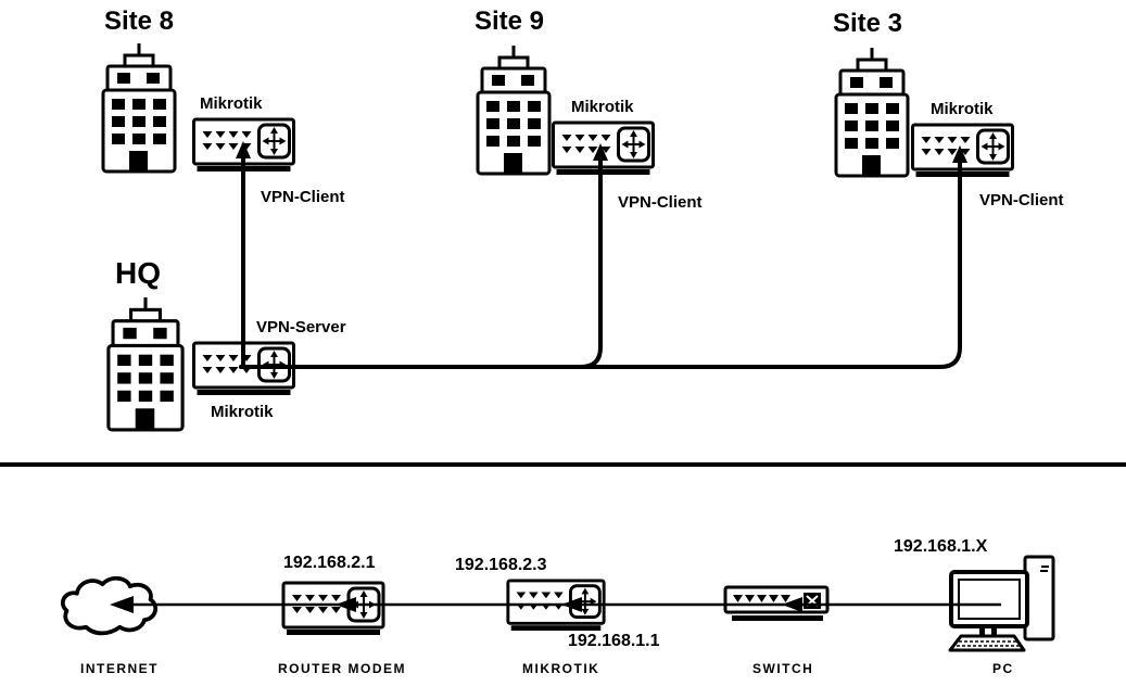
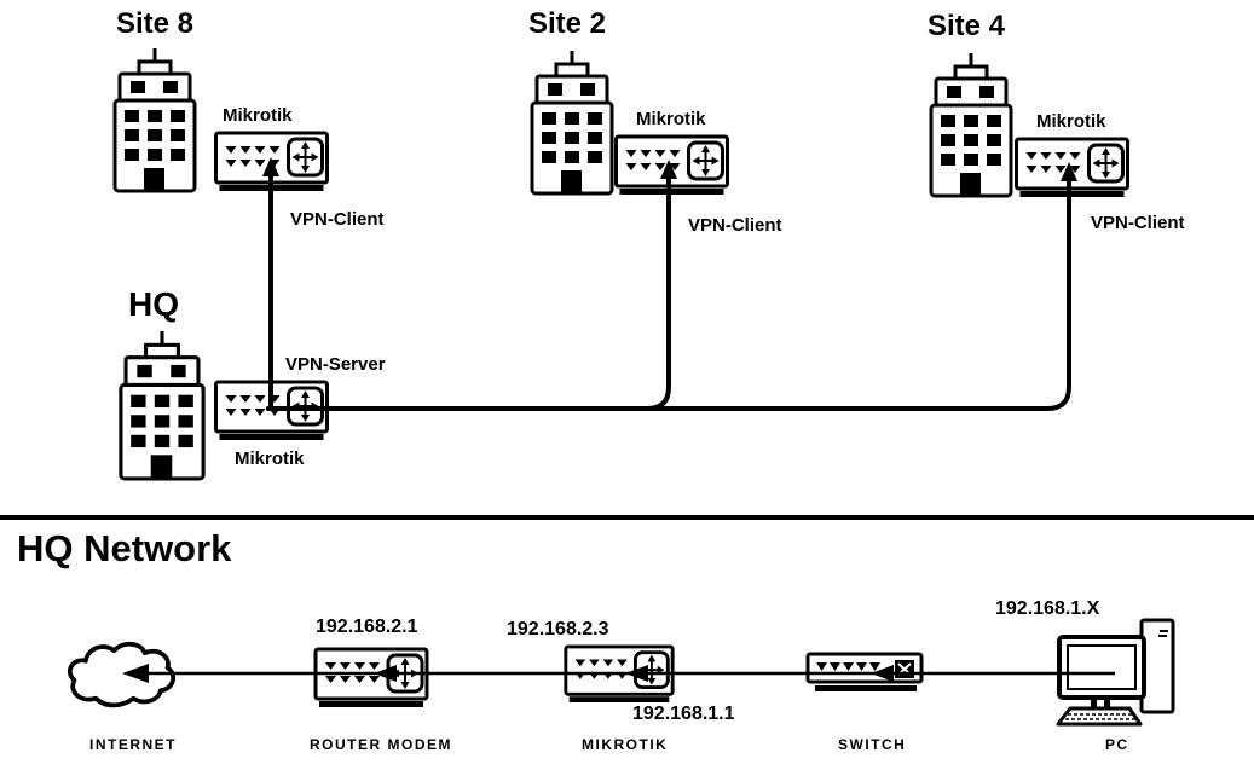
  Site 8
- Site 9
+ Site 2
- Site 3
+ Site 4
  Mikrotik
  Mikrotik
  Mikrotik
  VPN-Client
  VPN-Client
  VPN-Client
  HQ
  VPN-Server
  Mikrotik
+ HQ Network
  192.168.2.1
  192.168.2.3
  192.168.1.1
  192.168.1.X
  INTERNET
  ROUTER MODEM
  MIKROTIK
  SWITCH
  PC
